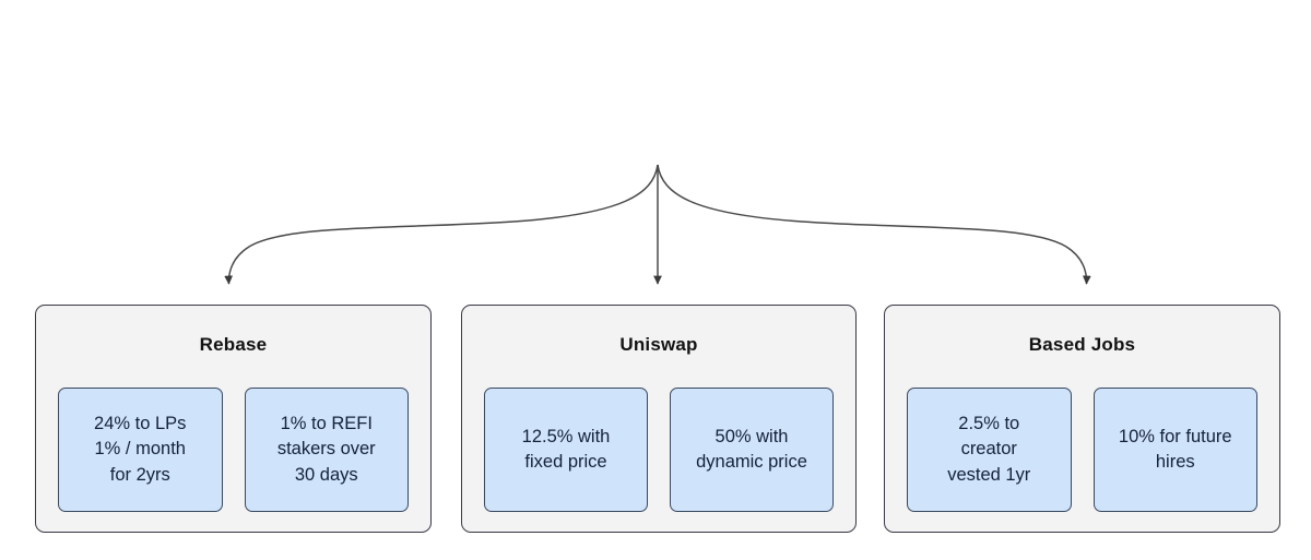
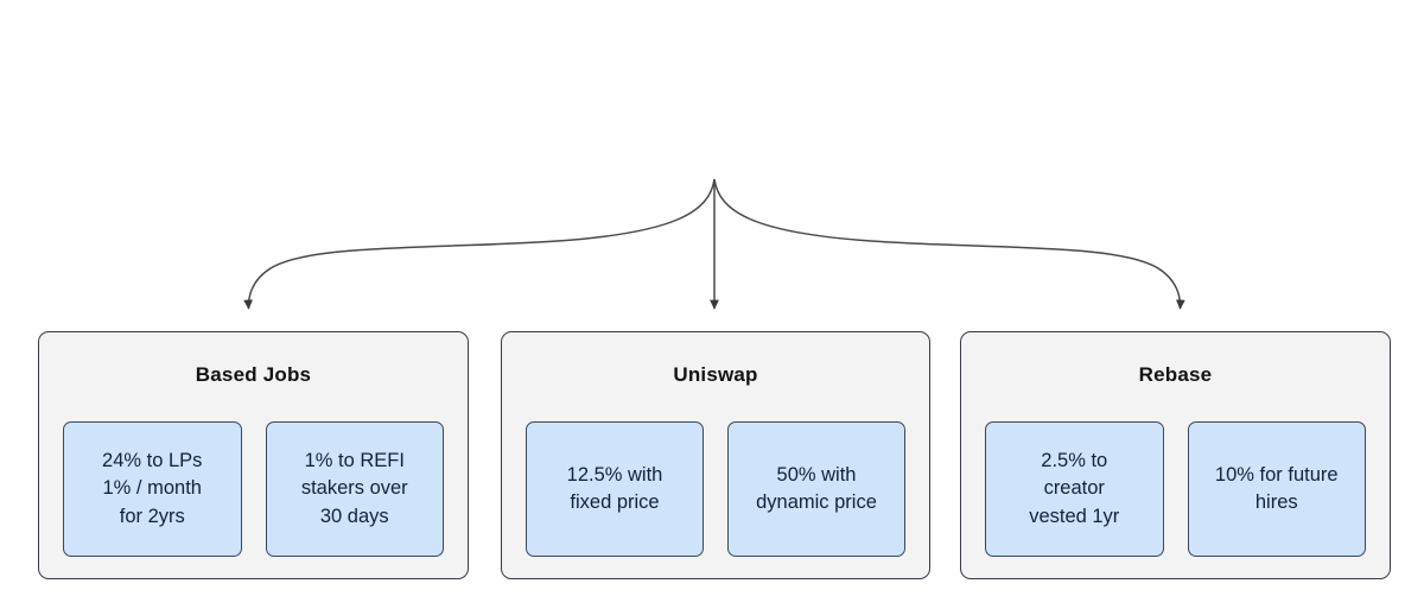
- Rebase
+ Based Jobs
  24% to LPs
  1% / month
  for 2yrs
  1% to REFI
  stakers over
  30 days
  Uniswap
  12.5% with
  fixed price
  50% with
  dynamic price
- Based Jobs
+ Rebase
  2.5% to
  creator
  vested 1yr
  10% for future
  hires
